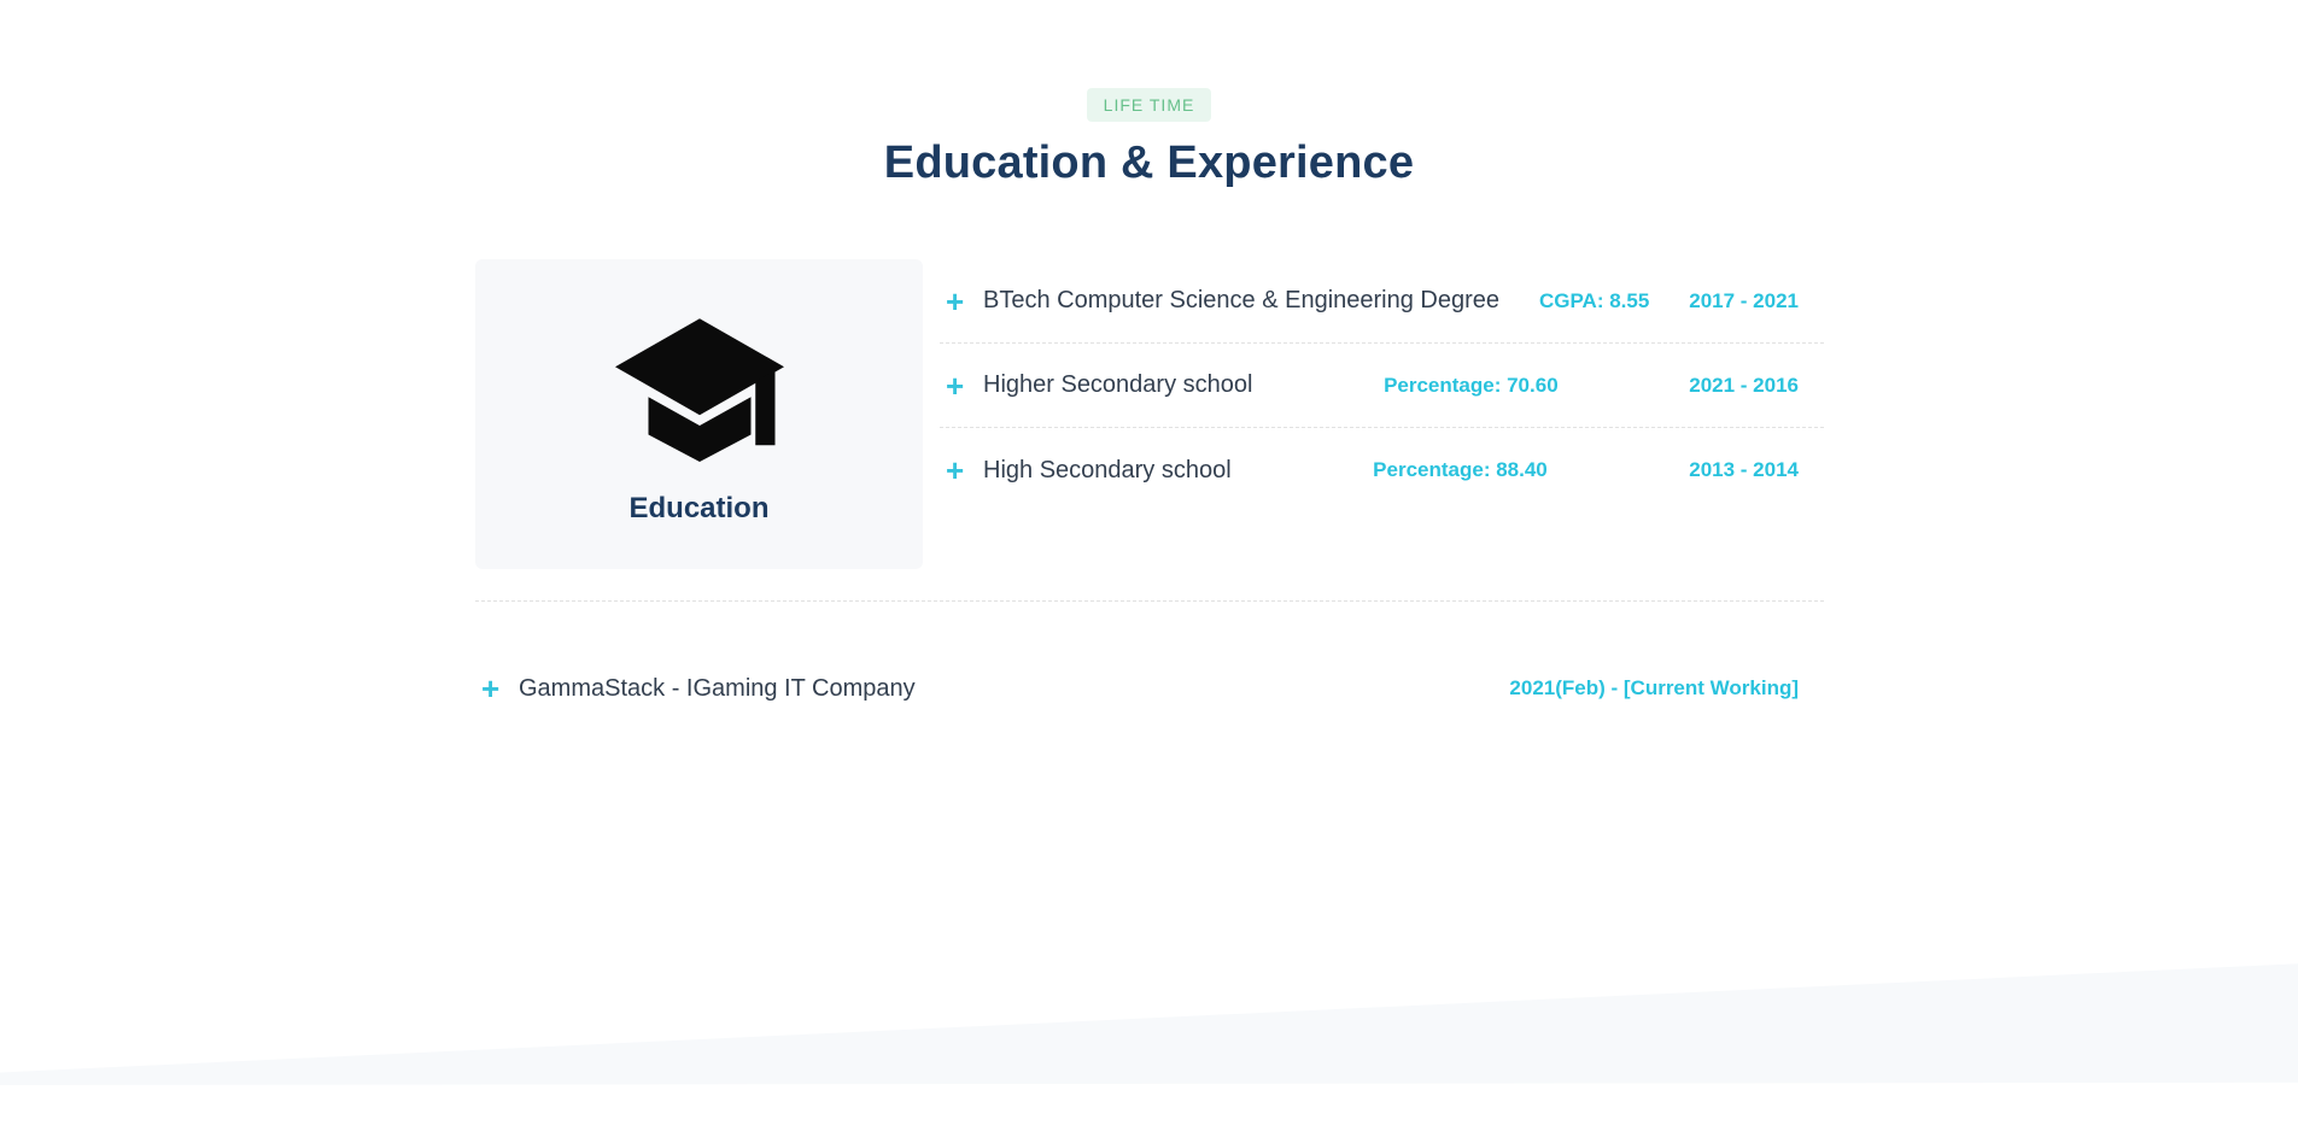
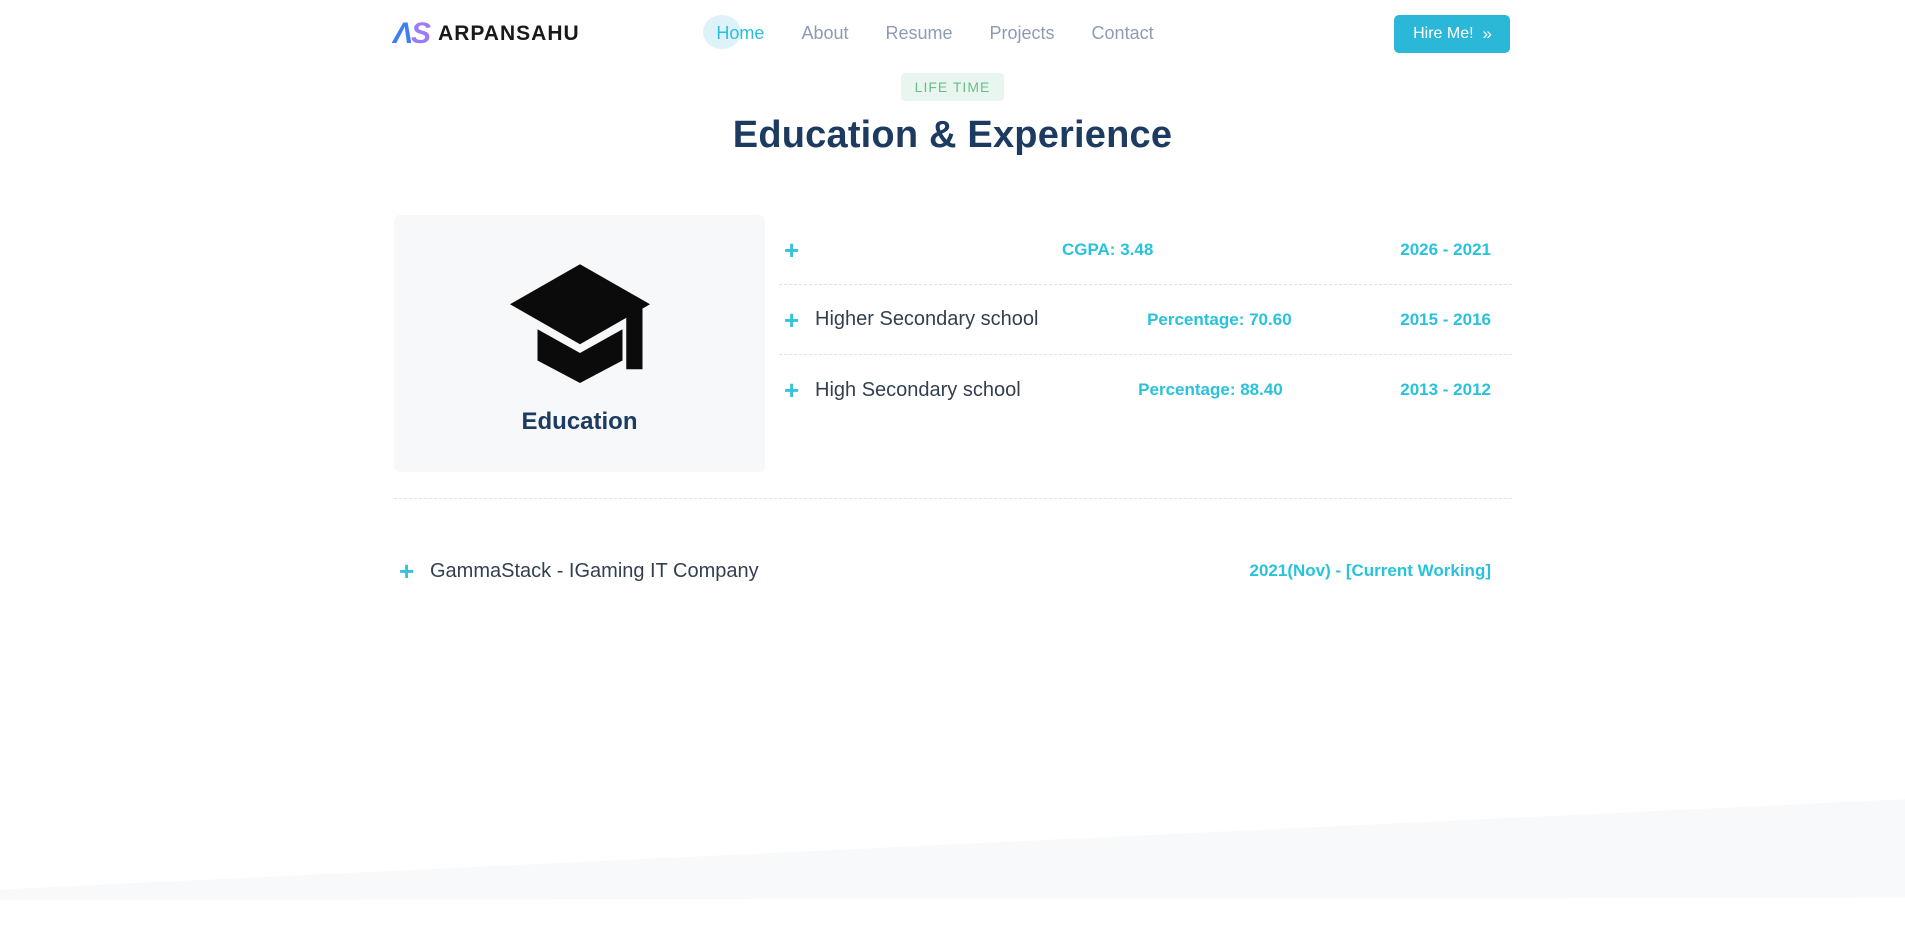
+ ΛS
+ ARPANSAHU
+ Home
+ About
+ Resume
+ Projects
+ Contact
+ Hire Me!
+ »
  LIFE TIME
  Education & Experience
  Education
  +
- BTech Computer Science & Engineering Degree
- CGPA: 8.55
+ CGPA: 3.48
- 2017 - 2021
+ 2026 - 2021
  +
  Higher Secondary school
  Percentage: 70.60
- 2021 - 2016
+ 2015 - 2016
  +
  High Secondary school
  Percentage: 88.40
- 2013 - 2014
+ 2013 - 2012
  +
  GammaStack - IGaming IT Company
- 2021(Feb) - [Current Working]
+ 2021(Nov) - [Current Working]
